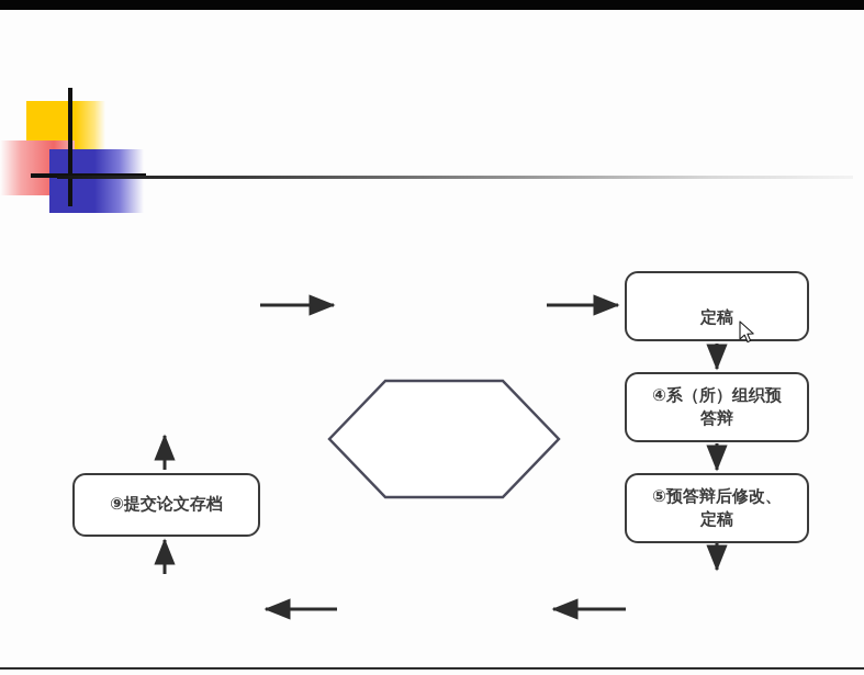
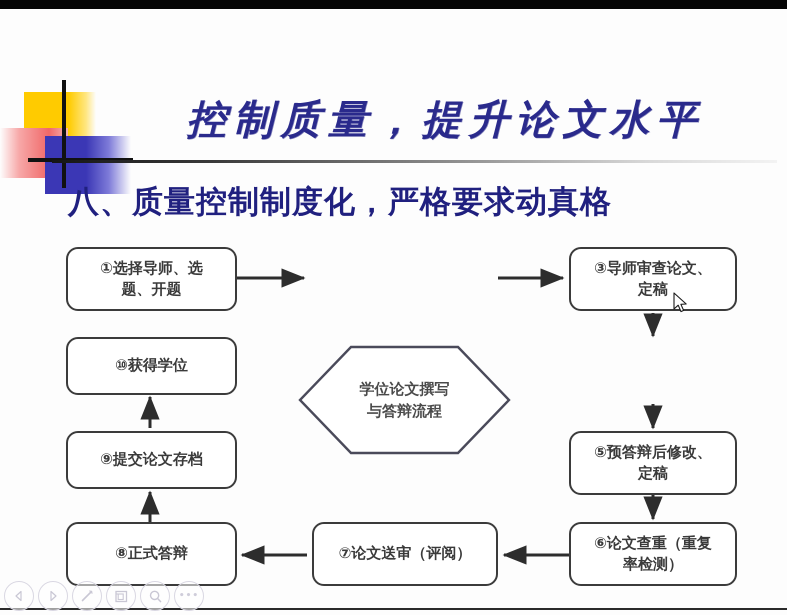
+ 控制质量，提升论文水平
+ 八、质量控制制度化，严格要求动真格
+ ①选择导师、选
+ 题、开题
+ ③导师审查论文、
  定稿
- ④系（所）组织预
- 答辩
  ⑤预答辩后修改、
  定稿
+ ⑥论文查重（重复
+ 率检测）
+ ⑦论文送审（评阅）
+ ⑧正式答辩
  ⑨提交论文存档
+ ⑩获得学位
+ 学位论文撰写
+ 与答辩流程
+ •••
